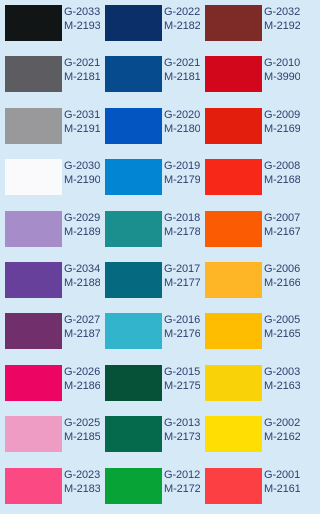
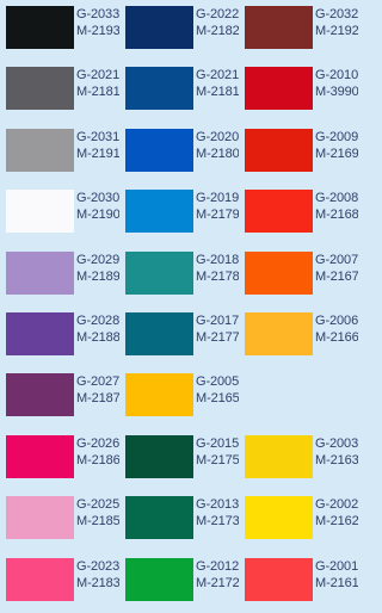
  G-2033
  M-2193
  G-2022
  M-2182
  G-2032
  M-2192
  G-2021
  M-2181
  G-2021
  M-2181
  G-2010
  M-3990
  G-2031
  M-2191
  G-2020
  M-2180
  G-2009
  M-2169
  G-2030
  M-2190
  G-2019
  M-2179
  G-2008
  M-2168
  G-2029
  M-2189
  G-2018
  M-2178
  G-2007
  M-2167
- G-2034
+ G-2028
  M-2188
  G-2017
  M-2177
  G-2006
  M-2166
  G-2027
  M-2187
- G-2016
- M-2176
  G-2005
  M-2165
  G-2026
  M-2186
  G-2015
  M-2175
  G-2003
  M-2163
  G-2025
  M-2185
  G-2013
  M-2173
  G-2002
  M-2162
  G-2023
  M-2183
  G-2012
  M-2172
  G-2001
  M-2161
